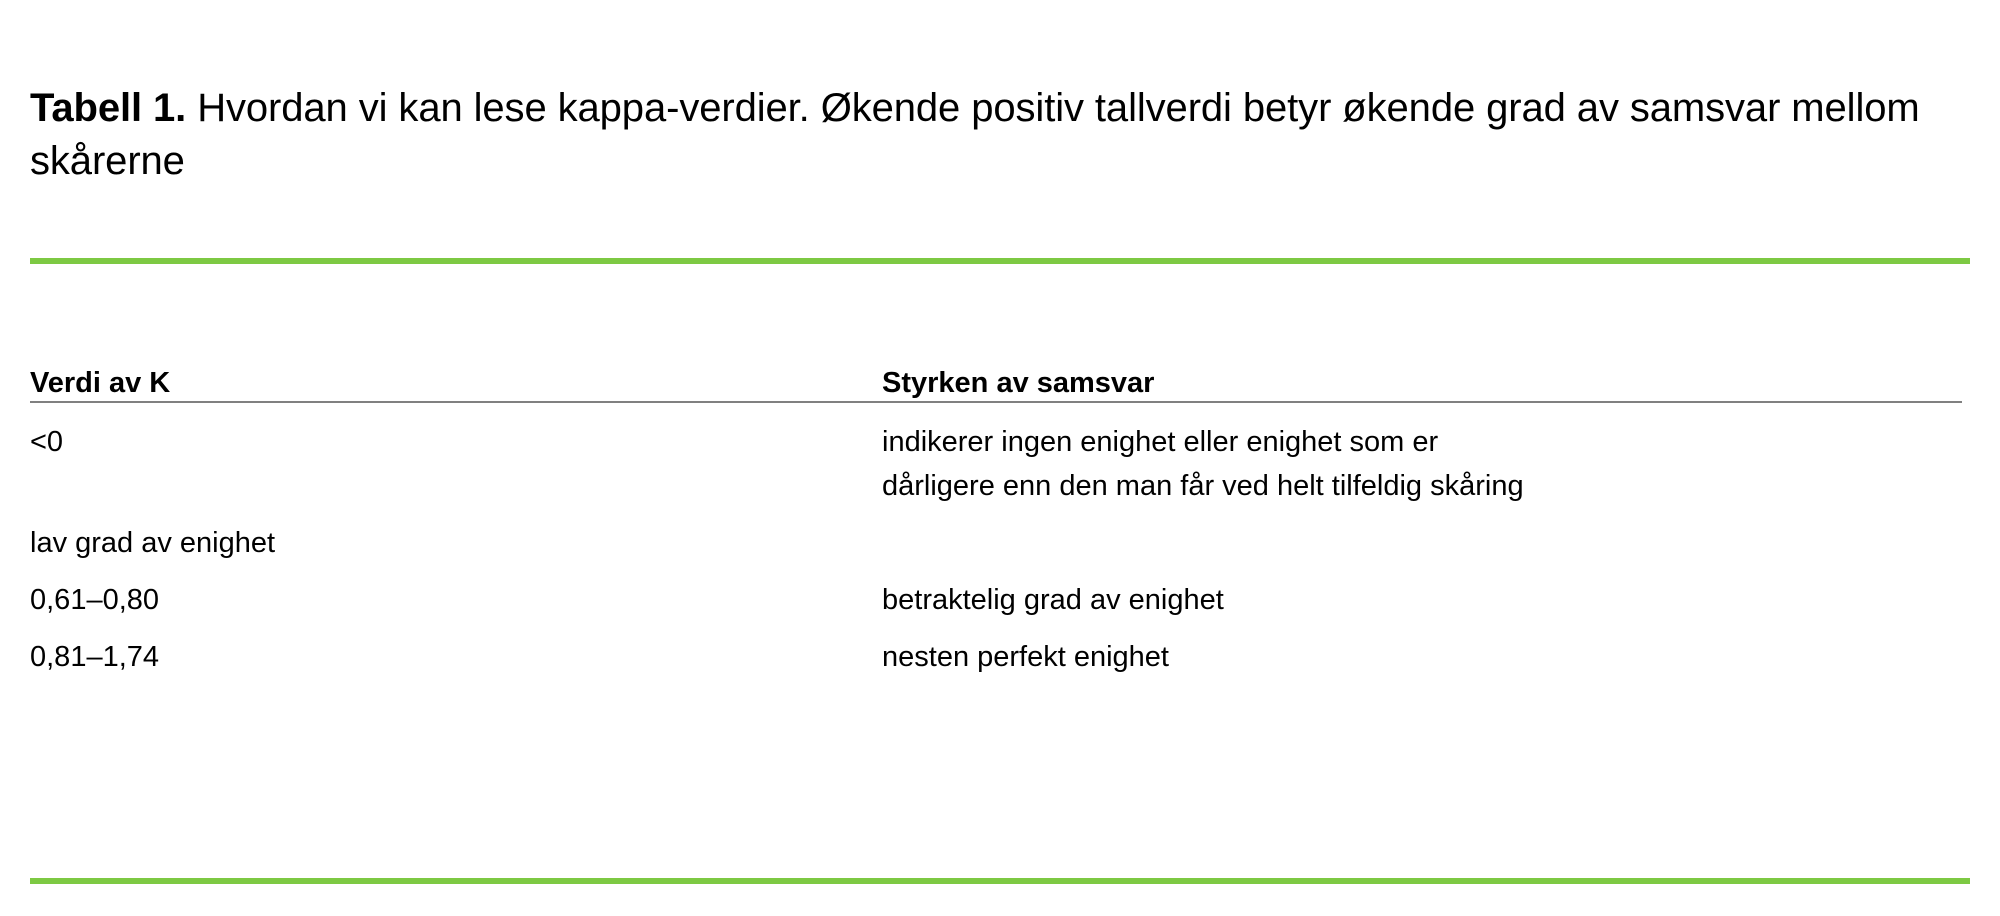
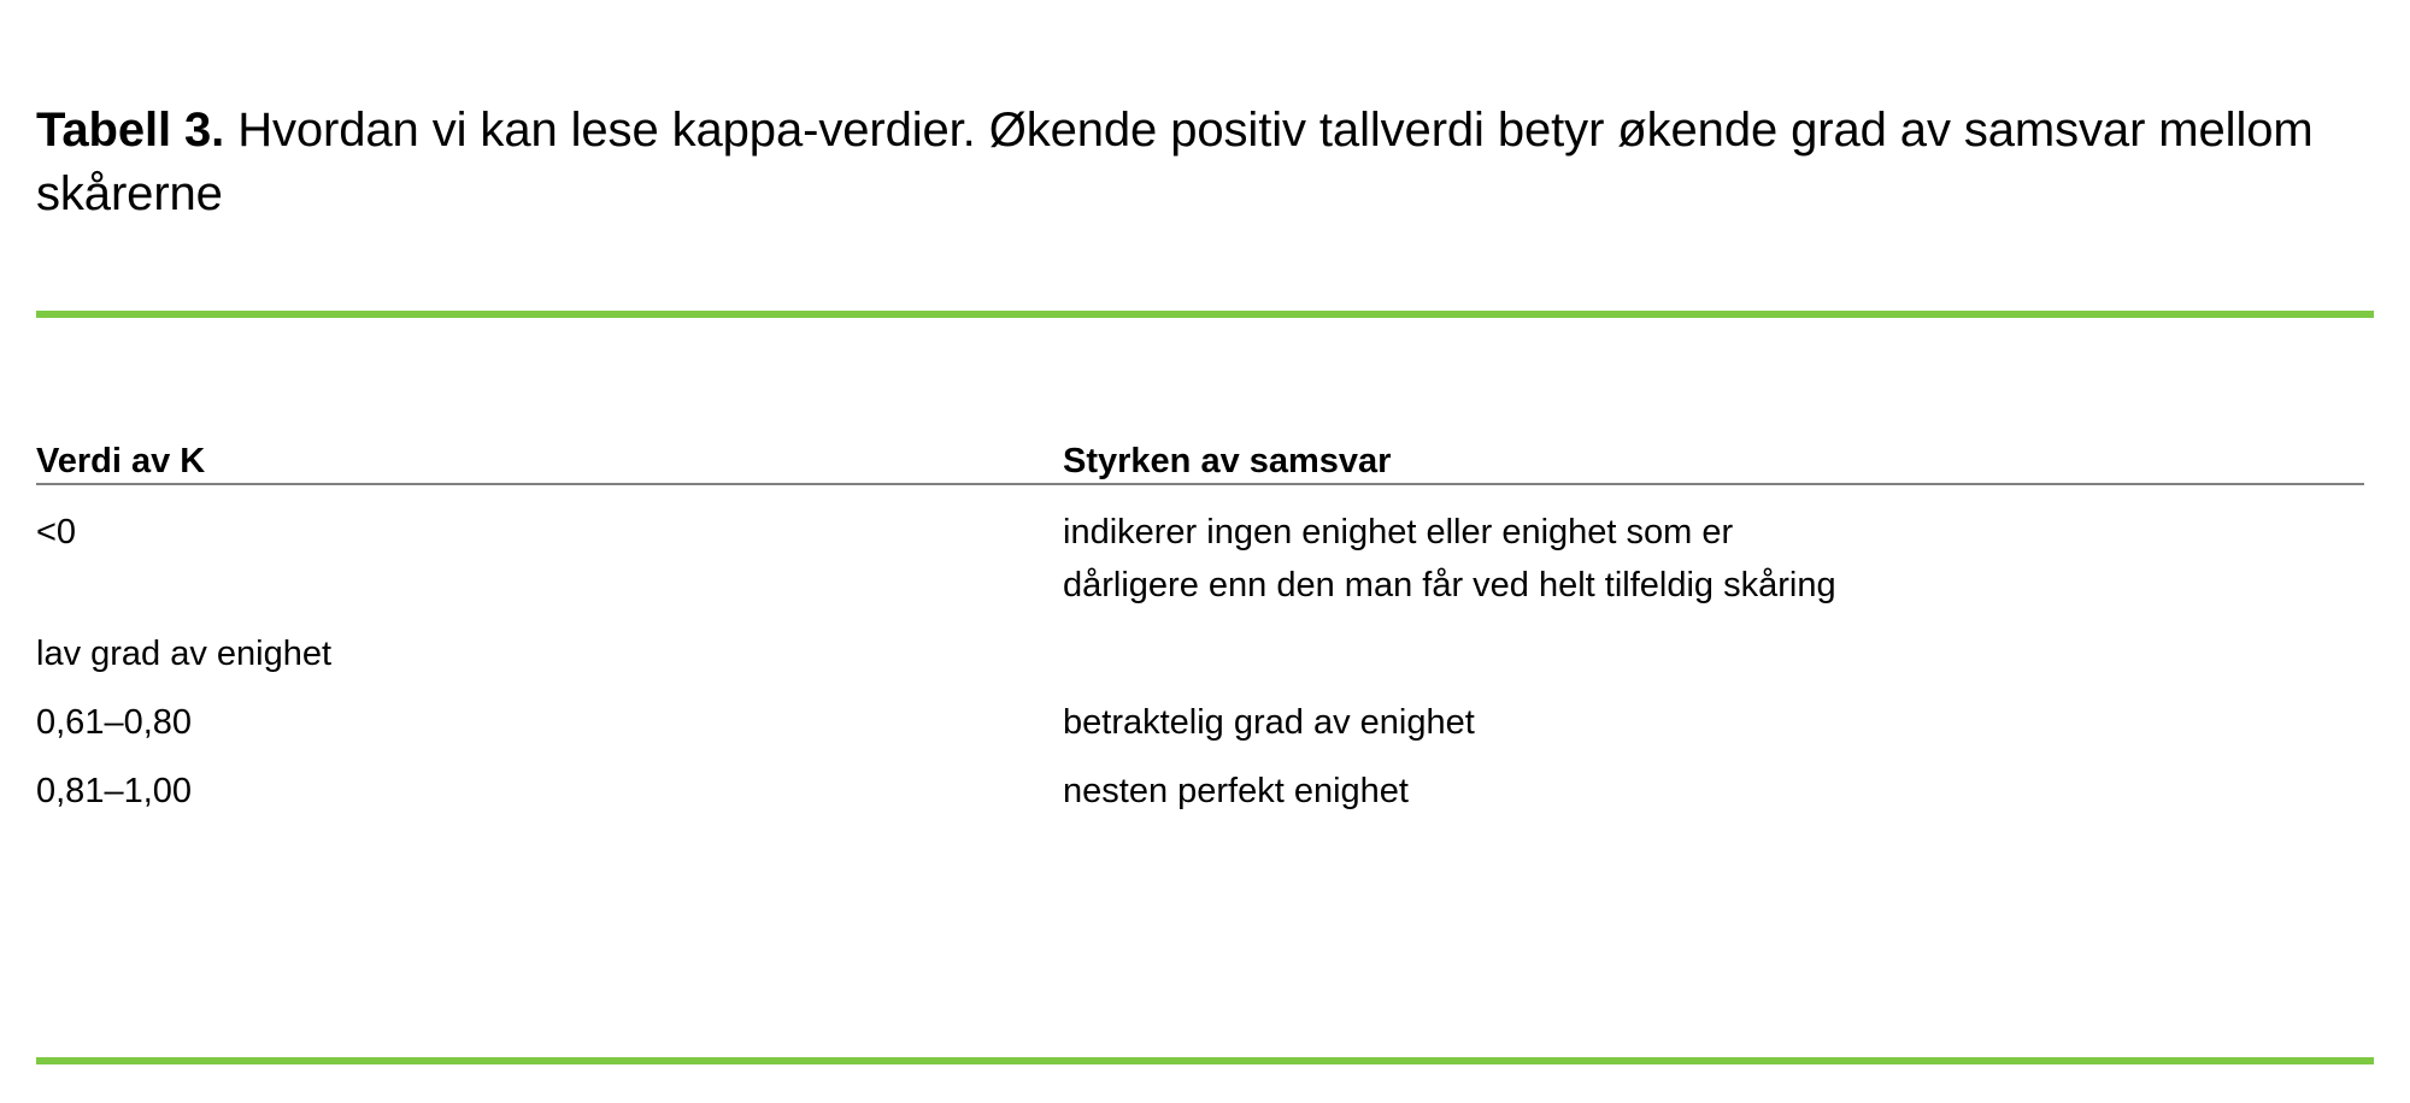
- Tabell 1. Hvordan vi kan lese kappa-verdier. Økende positiv tallverdi betyr økende grad av samsvar mellom skårerne
+ Tabell 3. Hvordan vi kan lese kappa-verdier. Økende positiv tallverdi betyr økende grad av samsvar mellom skårerne
  Verdi av K
  Styrken av samsvar
  <0
  indikerer ingen enighet eller enighet som er
  dårligere enn den man får ved helt tilfeldig skåring
  lav grad av enighet
  0,61–0,80
  betraktelig grad av enighet
- 0,81–1,74
+ 0,81–1,00
  nesten perfekt enighet
